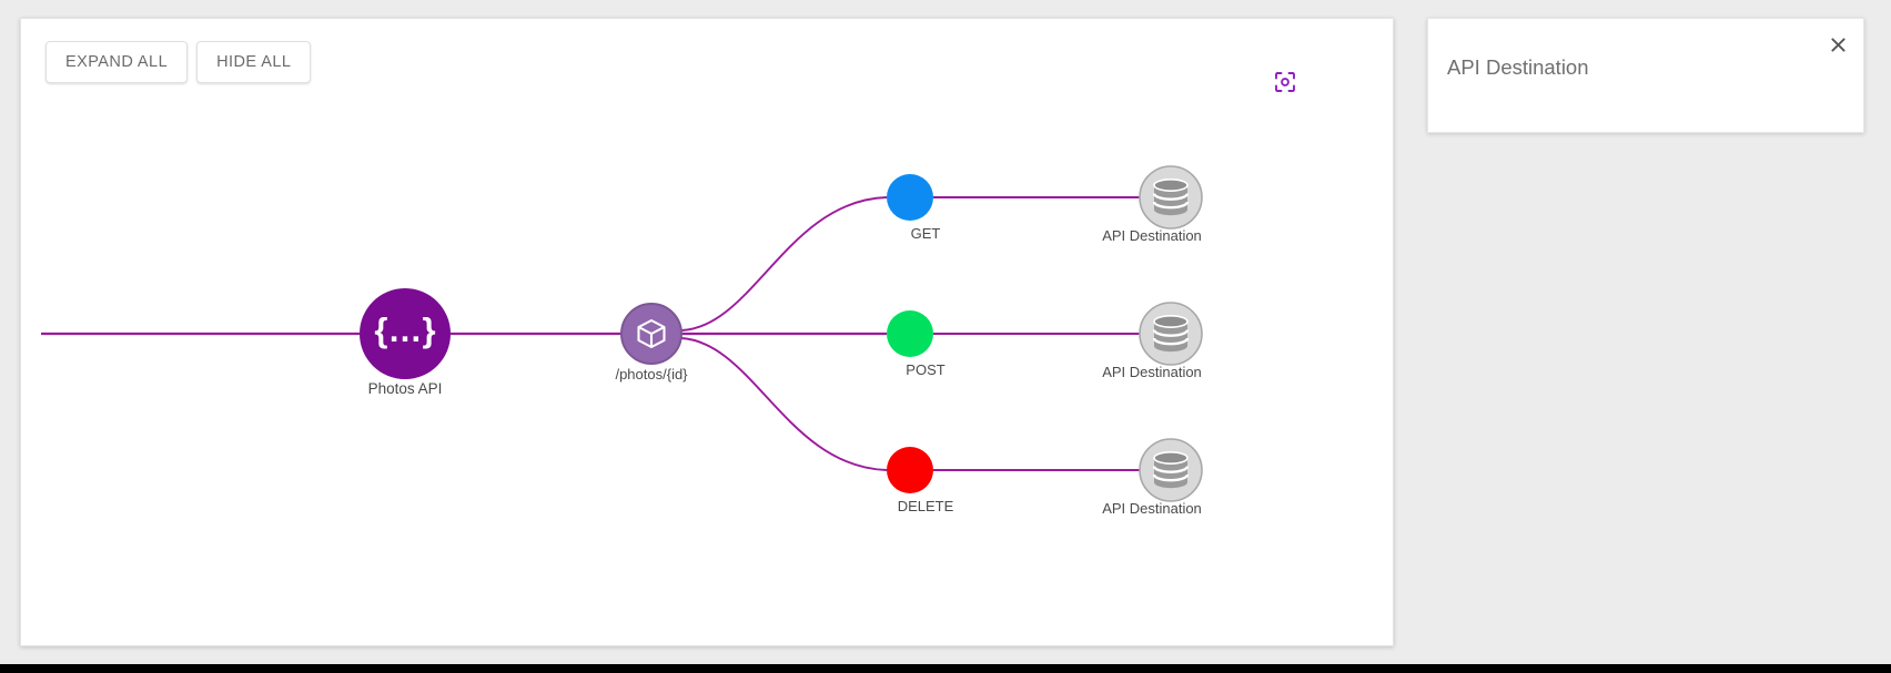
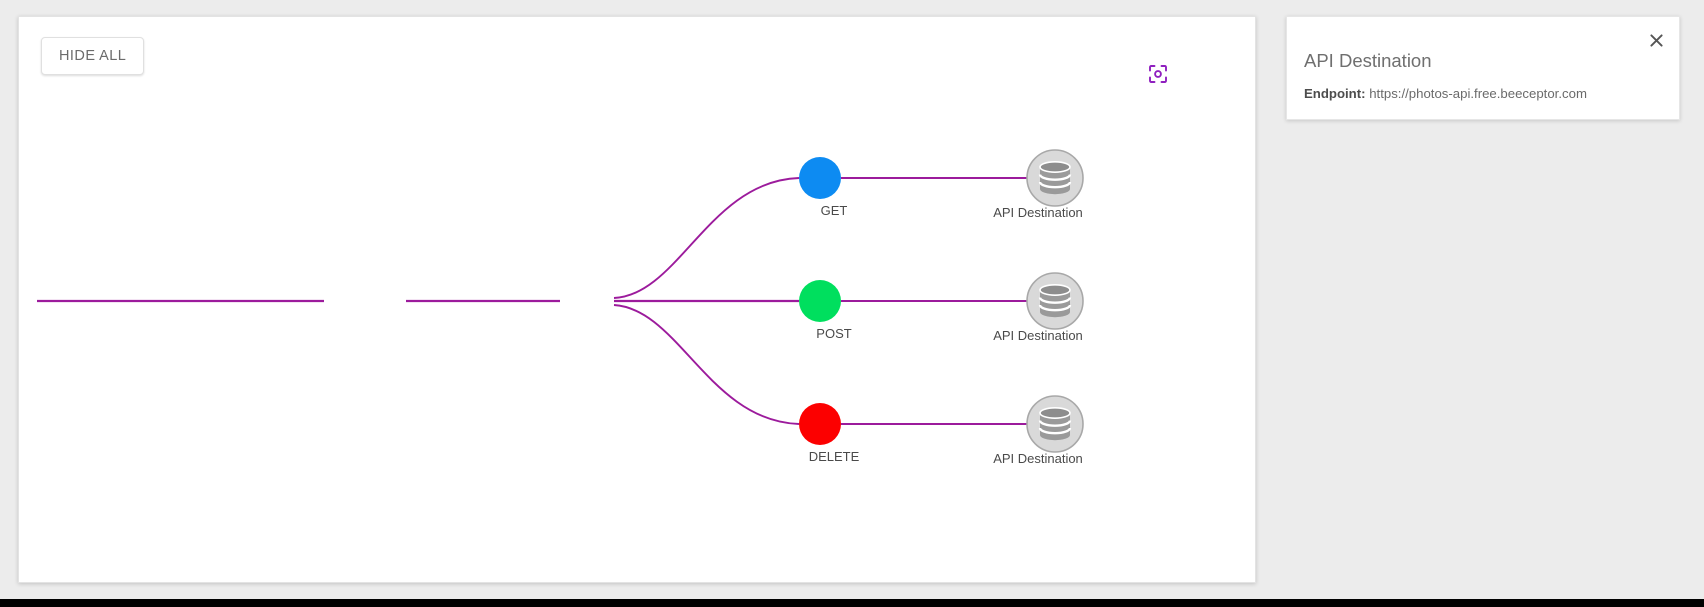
- {…}
- Photos API
- /photos/{id}
  GET
  POST
  DELETE
  API Destination
  API Destination
  API Destination
- EXPAND ALL
  HIDE ALL
  API Destination
+ Endpoint: https://photos-api.free.beeceptor.com
